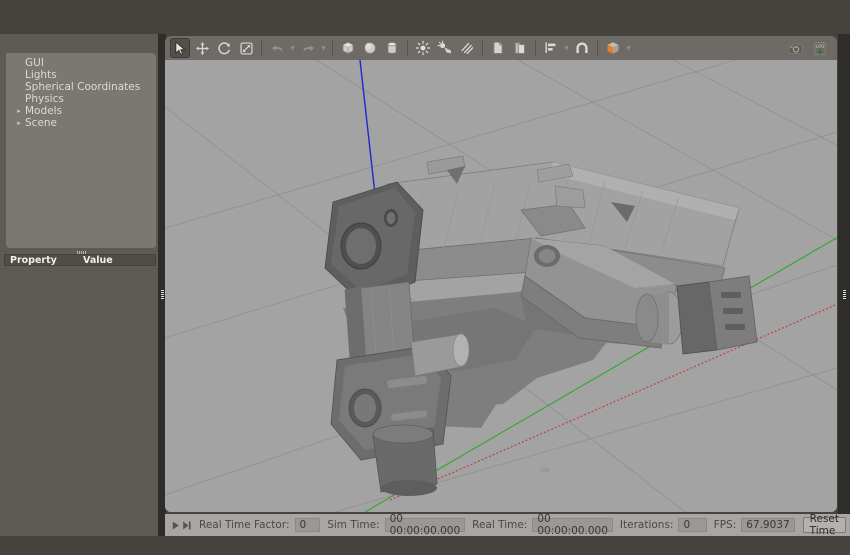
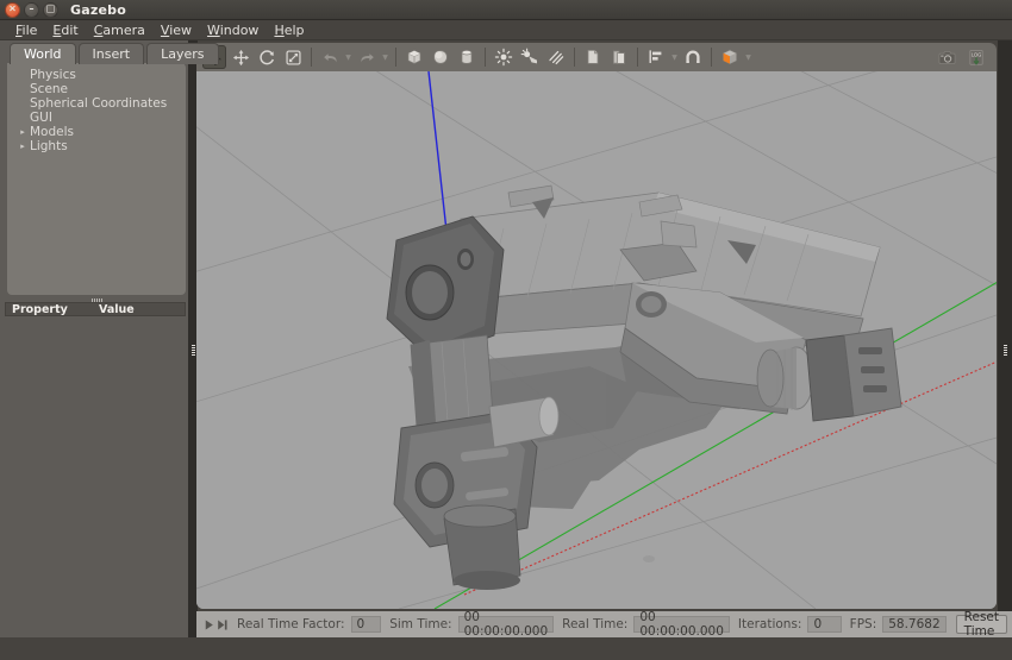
+ ×
+ –
+ □
+ Gazebo
+ File
+ Edit
+ Camera
+ View
+ Window
+ Help
+ World
+ Insert
+ Layers
- GUI
+ Physics
- Lights
+ Scene
  Spherical Coordinates
- Physics
+ GUI
  ▸
  Models
  ▸
- Scene
+ Lights
  Property
  Value
  Real Time Factor:
  0
  Sim Time:
  00 00:00:00.000
  Real Time:
  00 00:00:00.000
  Iterations:
  0
  FPS:
- 67.9037
+ 58.7682
  Reset Time
